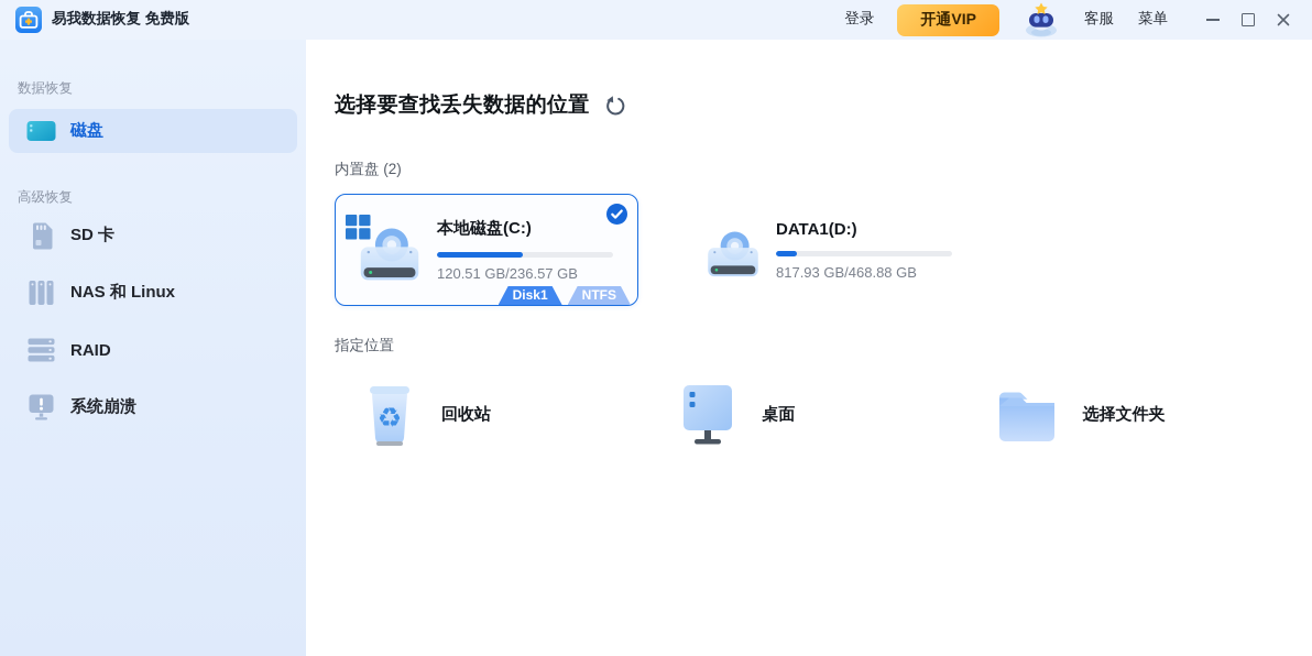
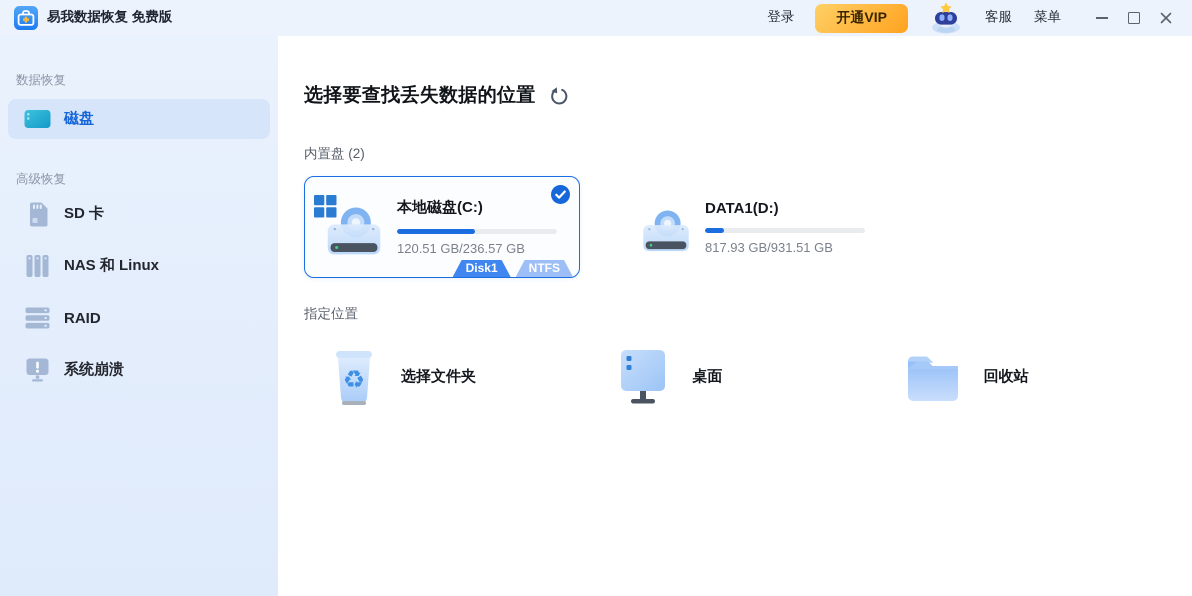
  易我数据恢复 免费版
  登录
  开通VIP
  客服
  菜单
  数据恢复
  磁盘
  高级恢复
  SD 卡
  NAS 和 Linux
  RAID
  系统崩溃
  选择要查找丢失数据的位置
  内置盘 (2)
  本地磁盘(C:)
  120.51 GB/236.57 GB
  Disk1
  NTFS
  DATA1(D:)
- 817.93 GB/468.88 GB
+ 817.93 GB/931.51 GB
  指定位置
  ♻
- 回收站
+ 选择文件夹
  桌面
- 选择文件夹
+ 回收站
